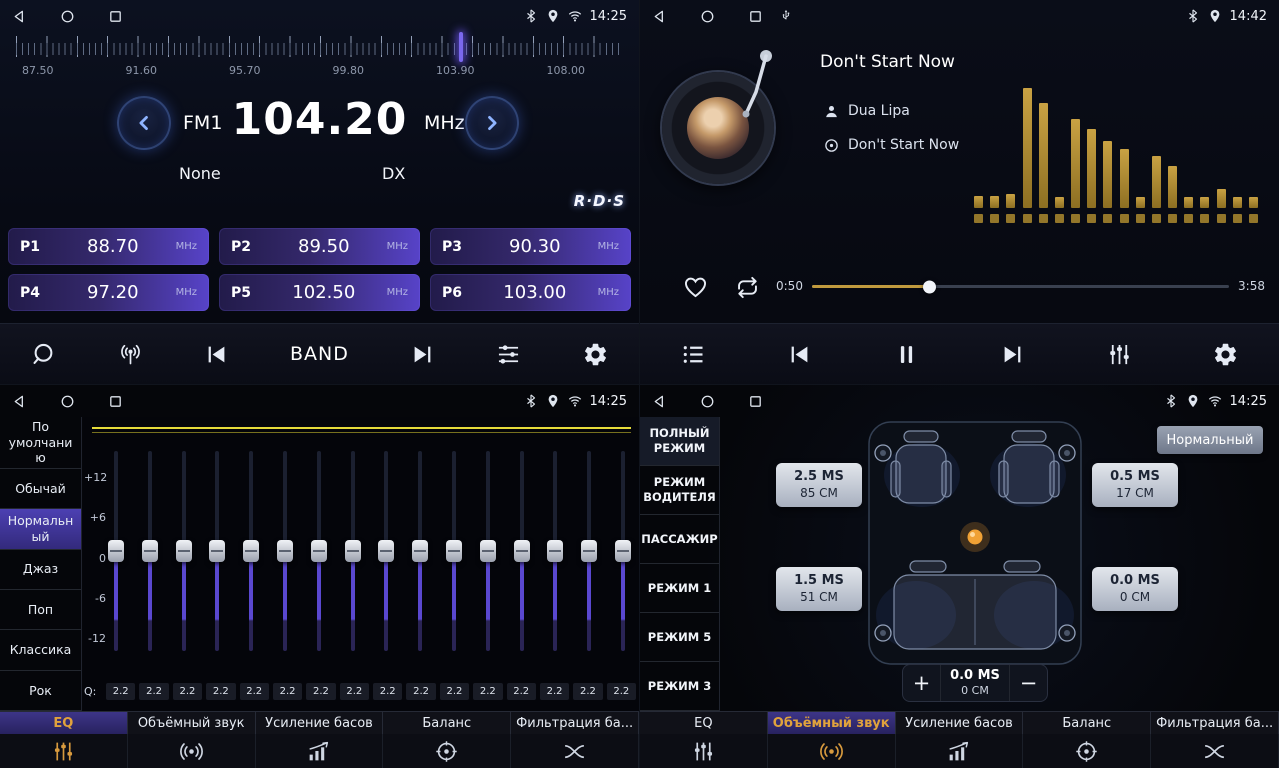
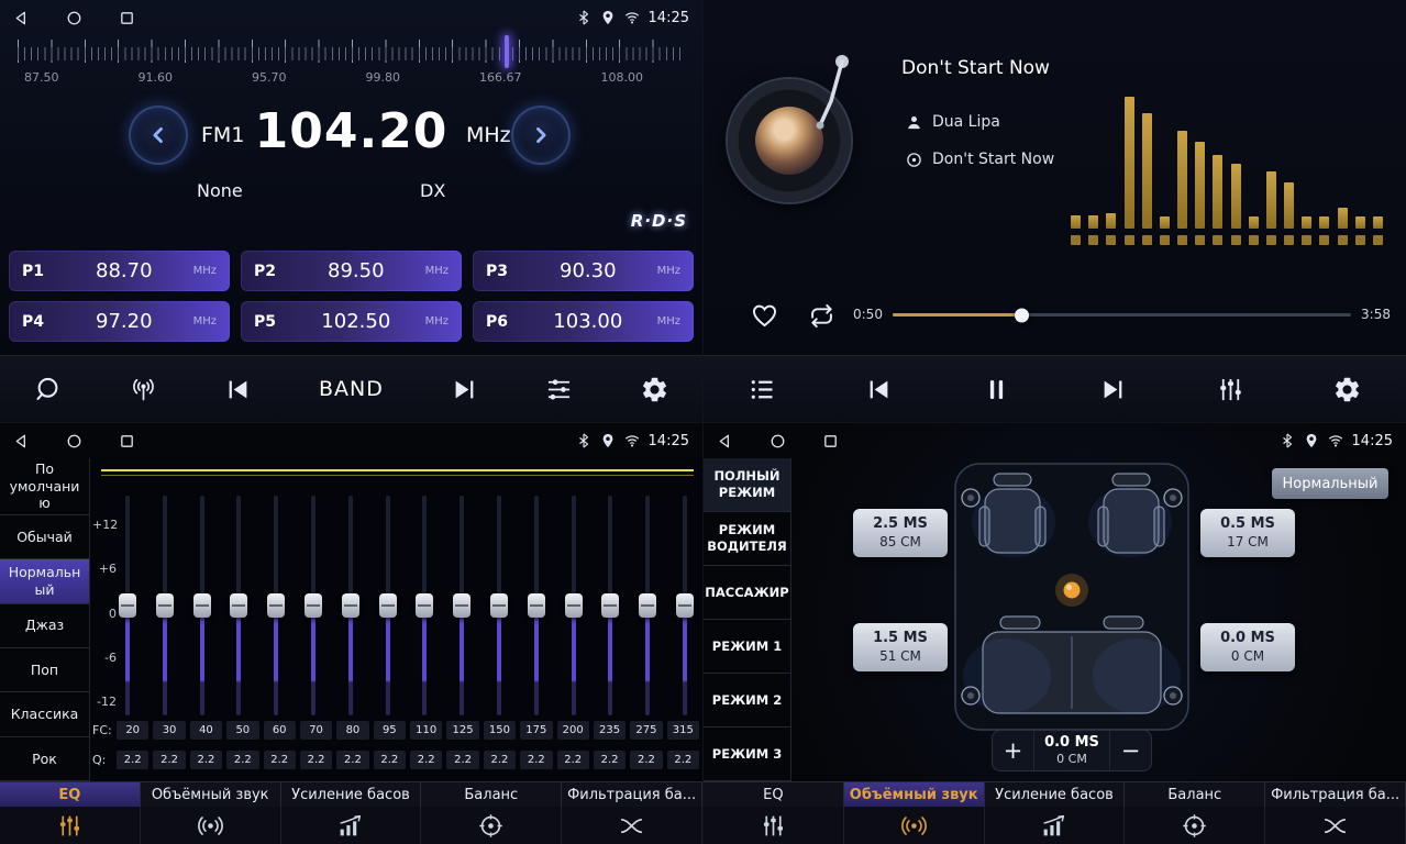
  14:25
  87.50
  91.60
  95.70
  99.80
- 103.90
+ 166.67
  108.00
  FM1
  104.20
  MHz
  None
  DX
  R·D·S
  P1
  88.70
  MHz
  P2
  89.50
  MHz
  P3
  90.30
  MHz
  P4
  97.20
  MHz
  P5
  102.50
  MHz
  P6
  103.00
  MHz
  BAND
- 14:42
  Don't Start Now
  Dua Lipa
  Don't Start Now
  0:50
  3:58
  14:25
  По умолчанию
  Обычай
  Нормальный
  Джаз
  Поп
  Классика
  Рок
  +12
  +6
  0
  -6
  -12
+ FC:
+ 20
+ 30
+ 40
+ 50
+ 60
+ 70
+ 80
+ 95
+ 110
+ 125
+ 150
+ 175
+ 200
+ 235
+ 275
+ 315
  Q:
  2.2
  2.2
  2.2
  2.2
  2.2
  2.2
  2.2
  2.2
  2.2
  2.2
  2.2
  2.2
  2.2
  2.2
  2.2
  2.2
  EQ
  Объёмный звук
  Усиление басов
  Баланс
  Фильтрация ба...
  14:25
  ПОЛНЫЙ РЕЖИМ
  РЕЖИМ ВОДИТЕЛЯ
  ПАССАЖИР
  РЕЖИМ 1
- РЕЖИМ 5
+ РЕЖИМ 2
  РЕЖИМ 3
  Нормальный
  2.5 MS
  85 CM
  0.5 MS
  17 CM
  1.5 MS
  51 CM
  0.0 MS
  0 CM
  +
  0.0 MS
  0 CM
  −
  EQ
  Объёмный звук
  Усиление басов
  Баланс
  Фильтрация ба...
